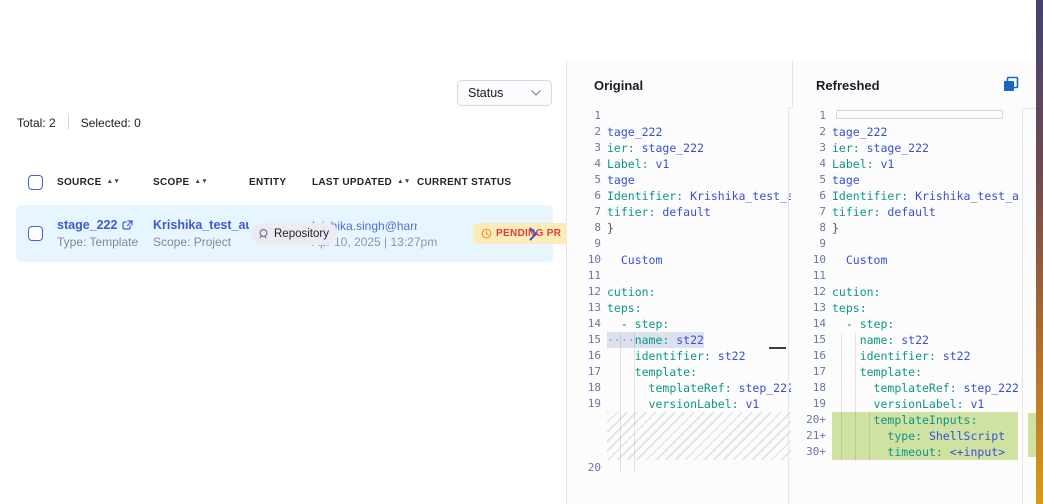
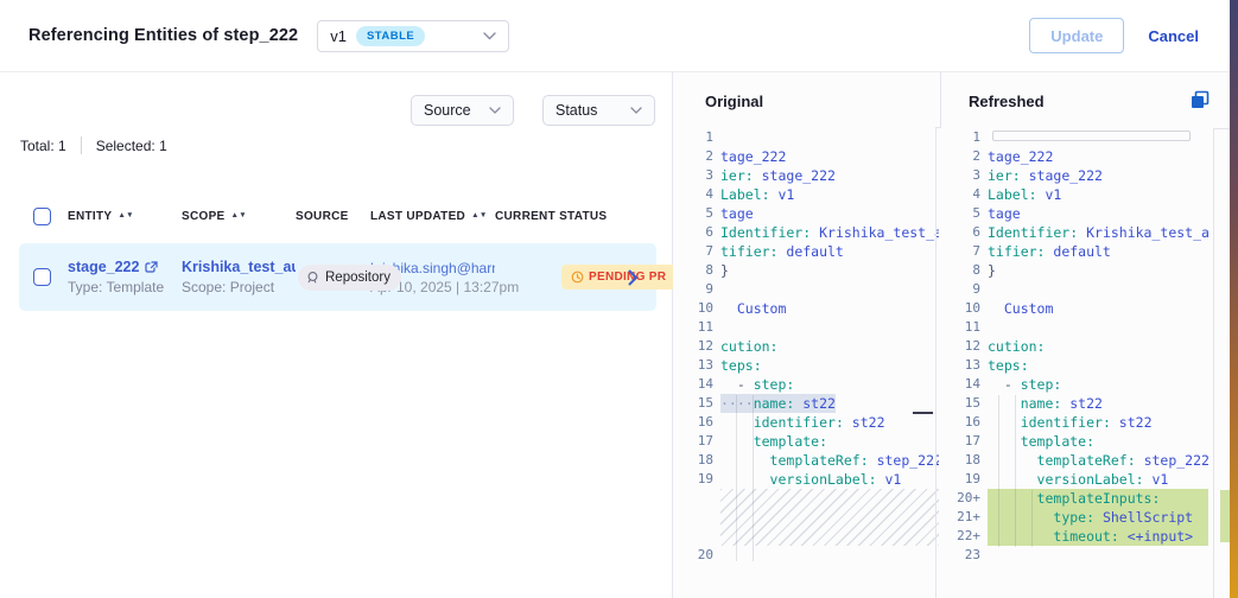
+ Referencing Entities of step_222
+ v1
+ STABLE
+ Update
+ Cancel
+ Source
  Status
- Total: 2
+ Total: 1
- Selected: 0
+ Selected: 1
- SOURCE
+ ENTITY
  SCOPE
- ENTITY
+ SOURCE
  LAST UPDATED
  CURRENT STATUS
  stage_222
  Type: Template
  Krishika_test_a
  Scope: Project
  Repository
  PENDING PR
  Original
  Refreshed
  1
  2
  tage_222
  3
  ier: stage_222
  4
  Label: v1
  5
  tage
  6
  Identifier: Krishika_test_a
  7
  tifier: default
  8
  }
  9
  10
  Custom
  11
  12
  cution:
  13
  teps:
  14
  - step:
  15
  ····name: st22
  16
  identifier: st22
  17
  template:
  18
  templateRef: step_222
  19
  versionLabel: v1
  20
  1
  2
  tage_222
  3
  ier: stage_222
  4
  Label: v1
  5
  tage
  6
  Identifier: Krishika_test_a
  7
  tifier: default
  8
  }
  9
  10
  Custom
  11
  12
  cution:
  13
  teps:
  14
  - step:
  15
  name: st22
  16
  identifier: st22
  17
  template:
  18
  templateRef: step_222
  19
  versionLabel: v1
  20+
  templateInputs:
  21+
  type: ShellScript
- 30+
+ 22+
  timeout: <+input>
+ 23
